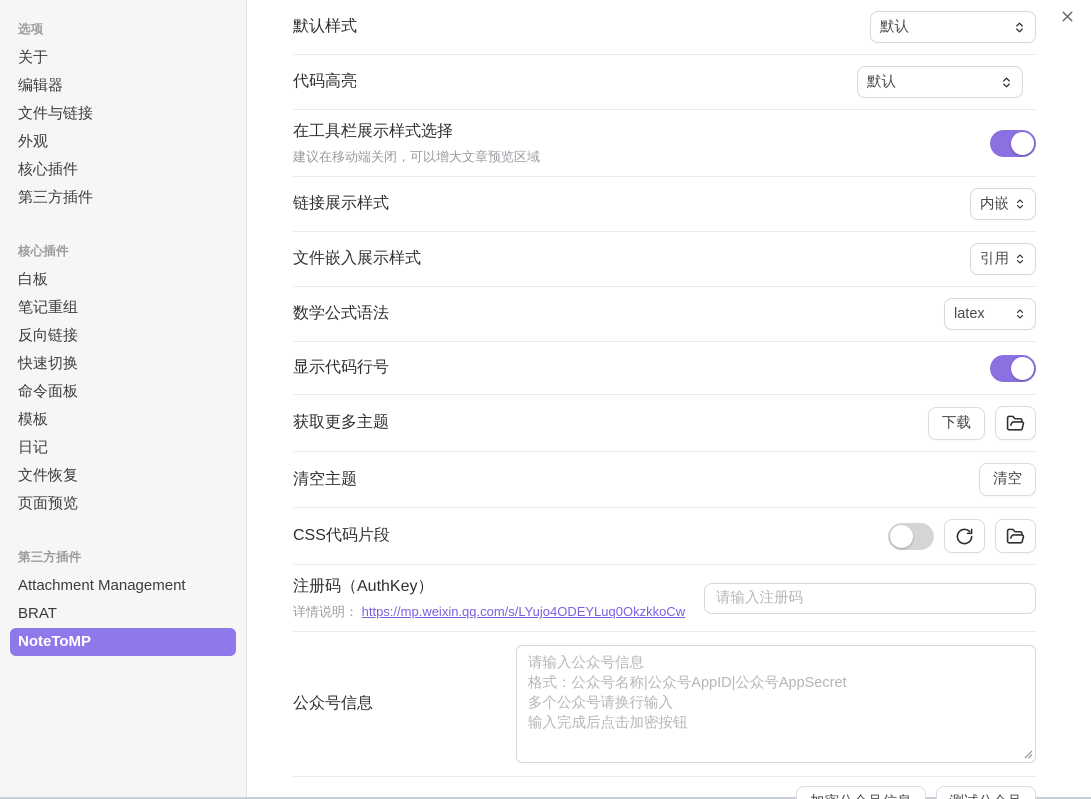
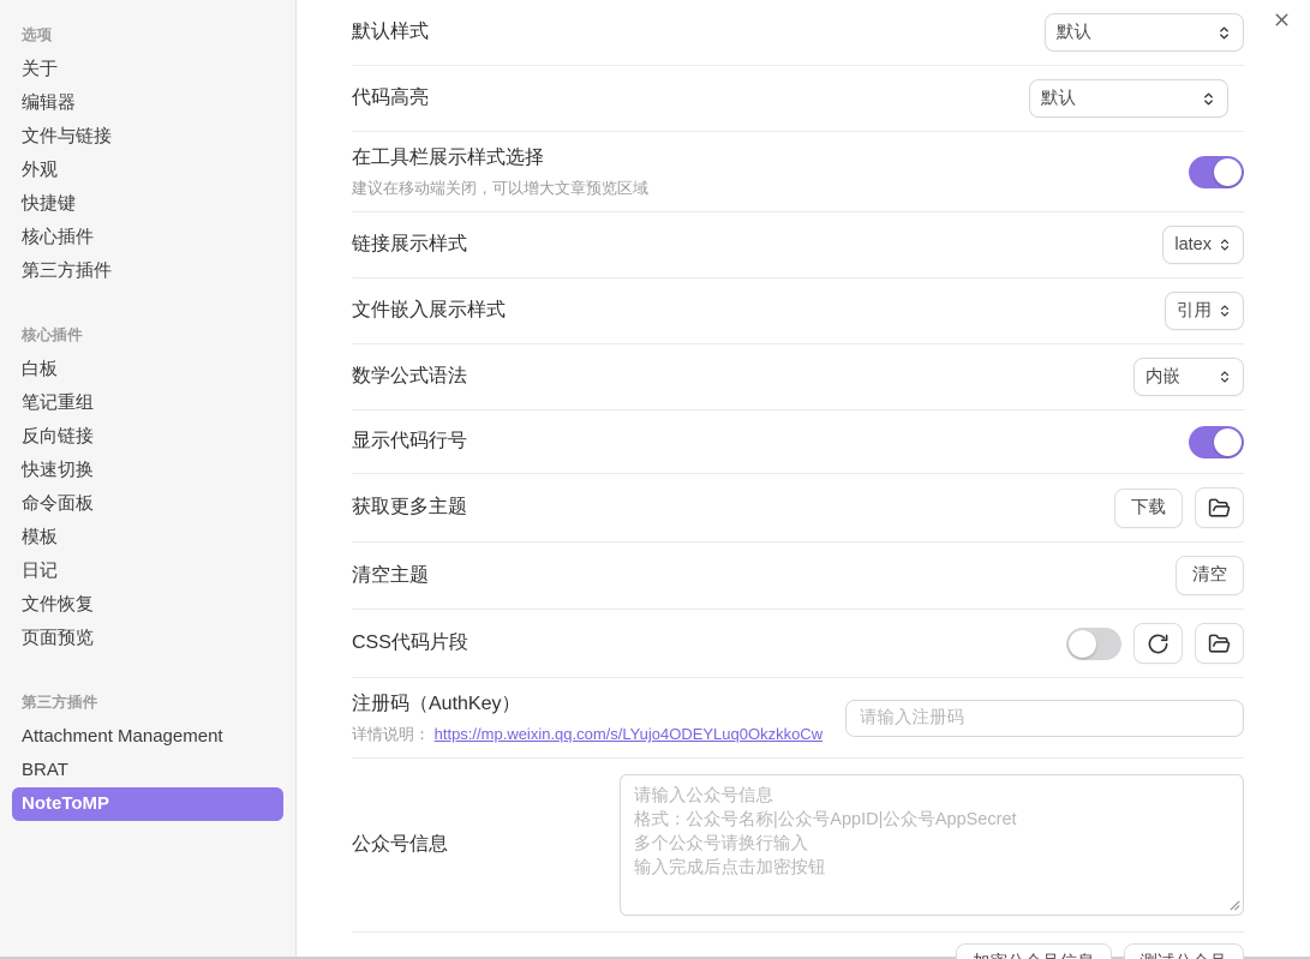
  选项
  关于
  编辑器
  文件与链接
  外观
+ 快捷键
  核心插件
  第三方插件
  核心插件
  白板
  笔记重组
  反向链接
  快速切换
  命令面板
  模板
  日记
  文件恢复
  页面预览
  第三方插件
  Attachment Management
  BRAT
  NoteToMP
  默认样式
  默认
  代码高亮
  默认
  在工具栏展示样式选择
  建议在移动端关闭，可以增大文章预览区域
  链接展示样式
- 内嵌
+ latex
  文件嵌入展示样式
  引用
  数学公式语法
- latex
+ 内嵌
  显示代码行号
  获取更多主题
  下载
  清空主题
  清空
  CSS代码片段
  注册码（AuthKey）
  详情说明： https://mp.weixin.qq.com/s/LYujo4ODEYLuq0OkzkkoCw
  请输入注册码
  公众号信息
  请输入公众号信息
  格式：公众号名称|公众号AppID|公众号AppSecret
  多个公众号请换行输入
  输入完成后点击加密按钮
